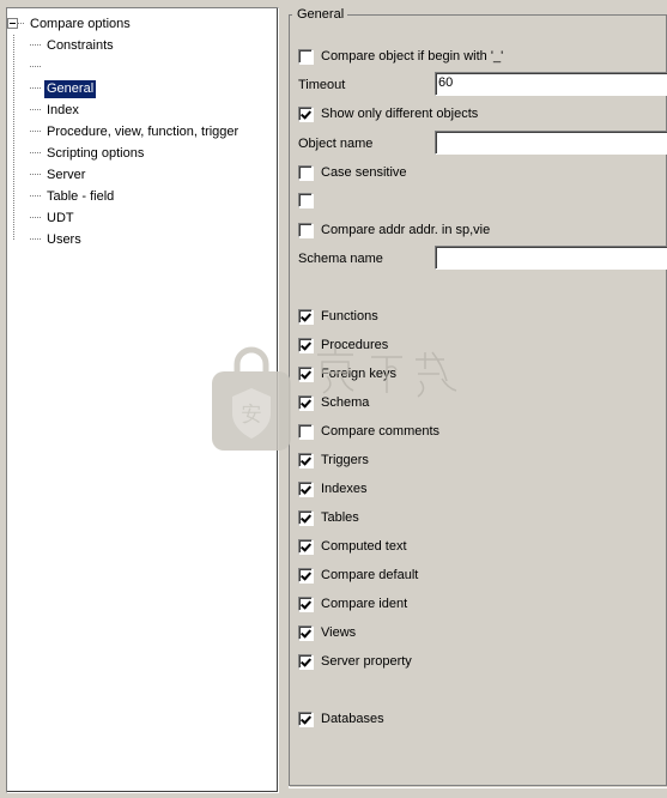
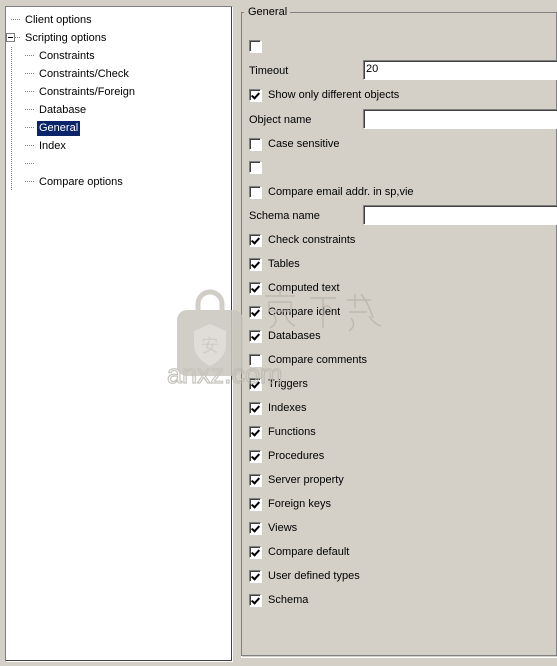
+ Client options
- Compare options
+ Scripting options
  Constraints
+ Constraints/Check
+ Constraints/Foreign
+ Database
  General
  Index
- Procedure, view, function, trigger
- Scripting options
+ Compare options
- Server
- Table - field
- UDT
- Users
- Compare object if begin with '_'
  Timeout
- 60
+ 20
  Show only different objects
  Object name
  Case sensitive
- Compare addr addr. in sp,vie
+ Compare email addr. in sp,vie
  Schema name
+ Check constraints
- Functions
+ Tables
- Procedures
+ Computed text
- Foreign keys
+ Compare ident
- Schema
+ Databases
  Compare comments
  Triggers
  Indexes
- Tables
+ Functions
- Computed text
+ Procedures
- Compare default
+ Server property
- Compare ident
+ Foreign keys
  Views
- Server property
+ Compare default
+ User defined types
- Databases
+ Schema
  General
+ anxz.com
